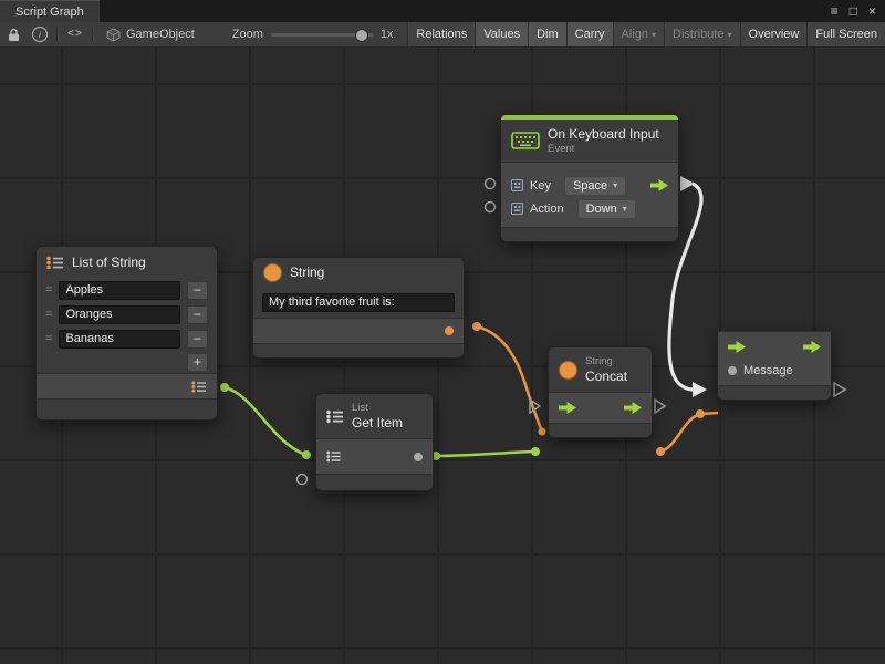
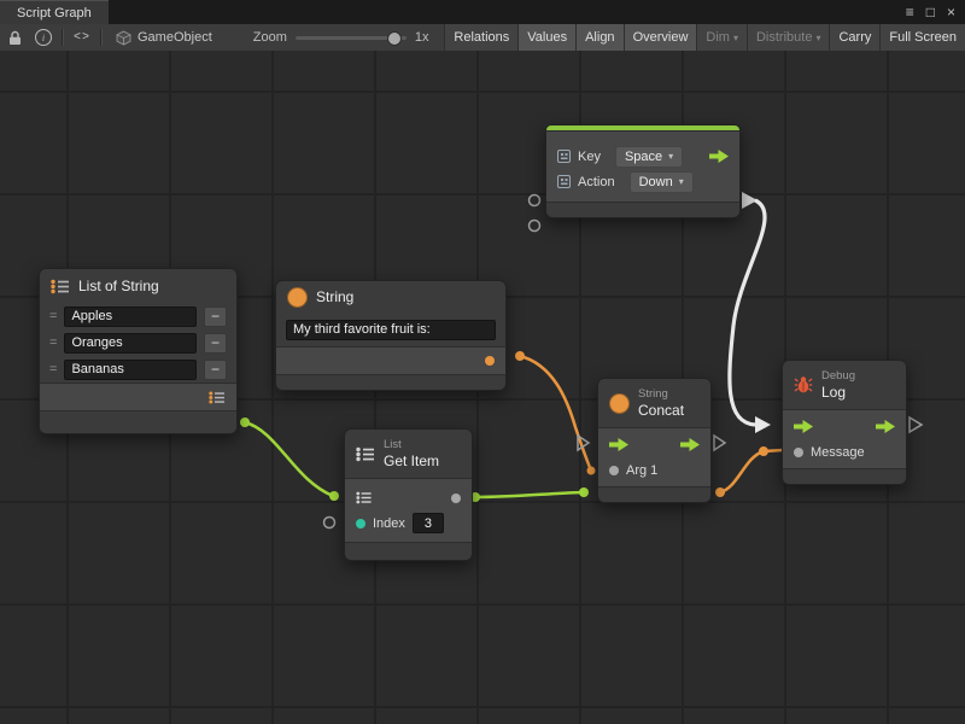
  Script Graph
  ≡
  □
  ×
  i
  <>
  GameObject
  Zoom
  1x
  Relations
  Values
- Dim
+ Align
- Carry
+ Overview
- Align
+ Dim
  ▾
  Distribute
  ▾
- Overview
+ Carry
  Full Screen
- On Keyboard Input
- Event
  Key
  Space
  ▾
  Action
  Down
  ▾
  List of String
  =
  Apples
  −
  =
  Oranges
  −
  =
  Bananas
  −
- +
  String
  My third favorite fruit is:
  List
  Get Item
+ Index
+ 3
  String
  Concat
+ Arg 1
+ Debug
+ Log
  Message
